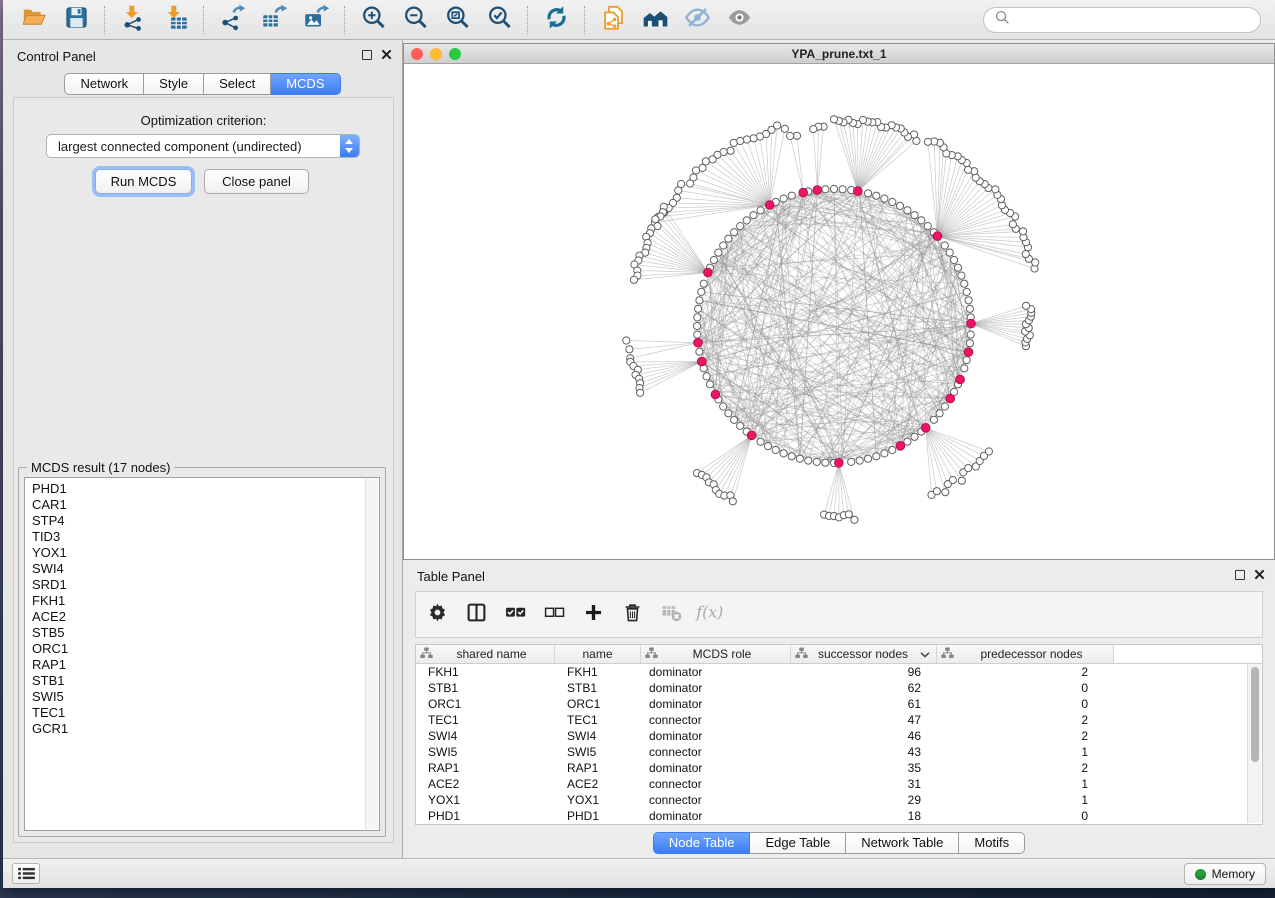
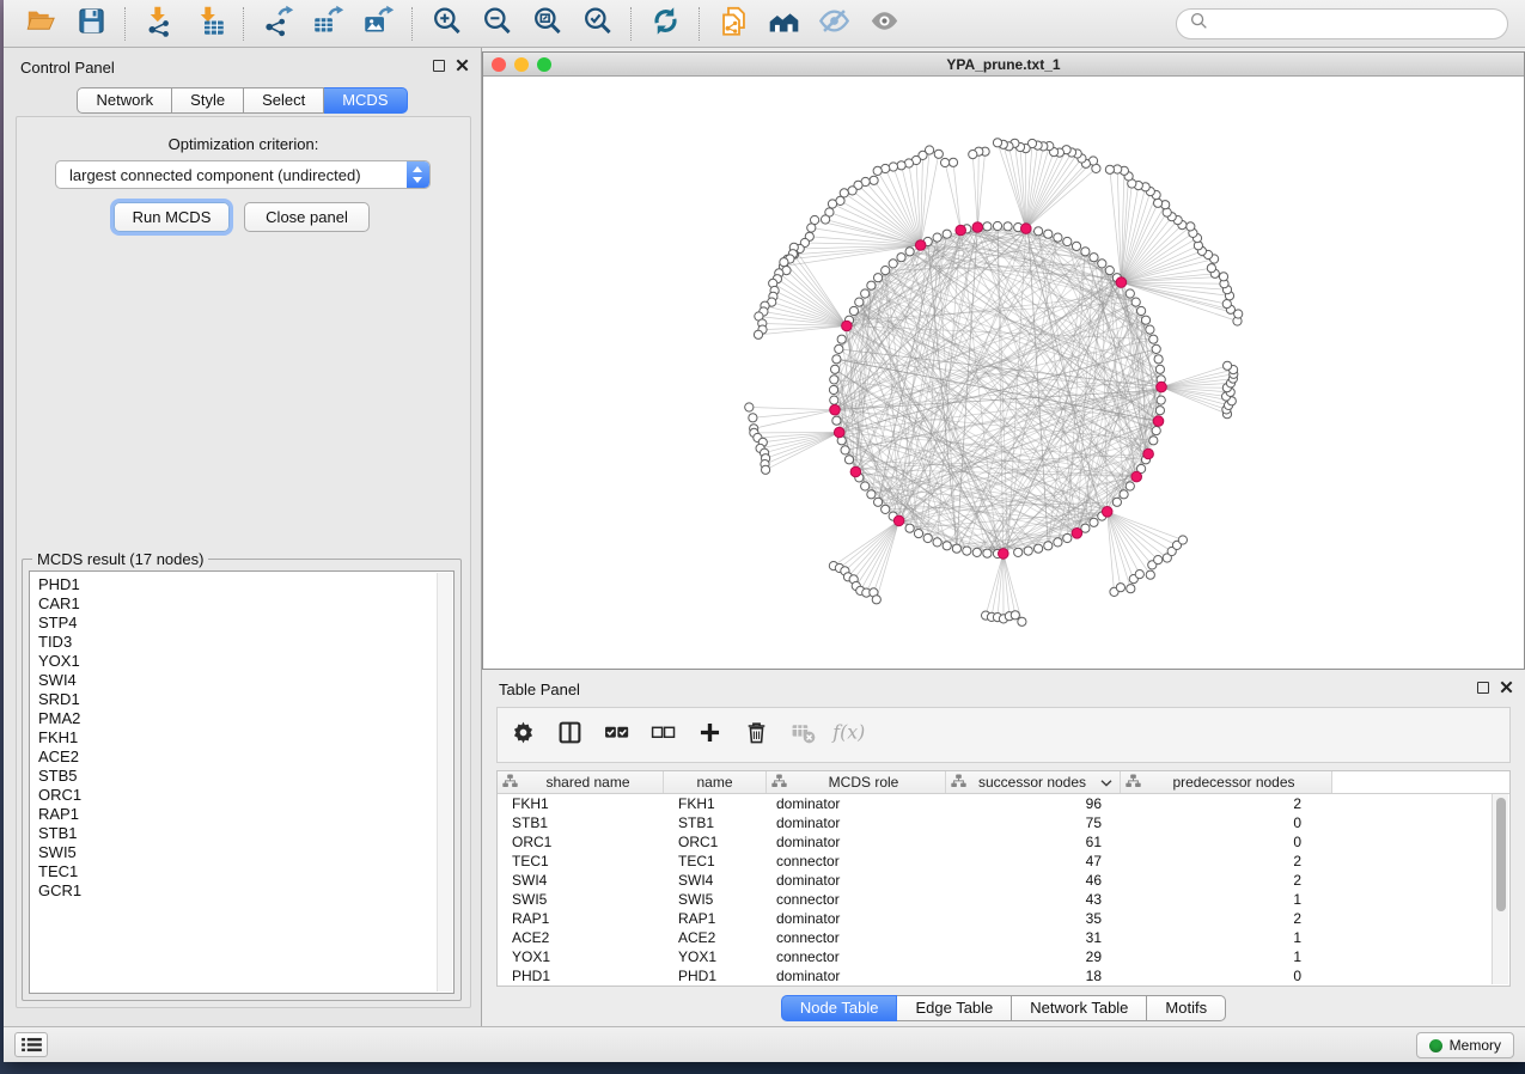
  Control Panel
  Network
  Style
  Select
  MCDS
  Optimization criterion:
  largest connected component (undirected)
  Run MCDS
  Close panel
  MCDS result (17 nodes)
  PHD1
  CAR1
  STP4
  TID3
  YOX1
  SWI4
  SRD1
+ PMA2
  FKH1
  ACE2
  STB5
  ORC1
  RAP1
  STB1
  SWI5
  TEC1
  GCR1
  YPA_prune.txt_1
  Table Panel
  f(x)
  shared name
  name
  MCDS role
  successor nodes
  predecessor nodes
  FKH1
  FKH1
  dominator
  96
  2
  STB1
  STB1
  dominator
- 62
+ 75
  0
  ORC1
  ORC1
  dominator
  61
  0
  TEC1
  TEC1
  connector
  47
  2
  SWI4
  SWI4
  dominator
  46
  2
  SWI5
  SWI5
  connector
  43
  1
  RAP1
  RAP1
  dominator
  35
  2
  ACE2
  ACE2
  connector
  31
  1
  YOX1
  YOX1
  connector
  29
  1
  PHD1
  PHD1
  dominator
  18
  0
  Node Table
  Edge Table
  Network Table
  Motifs
  Memory
